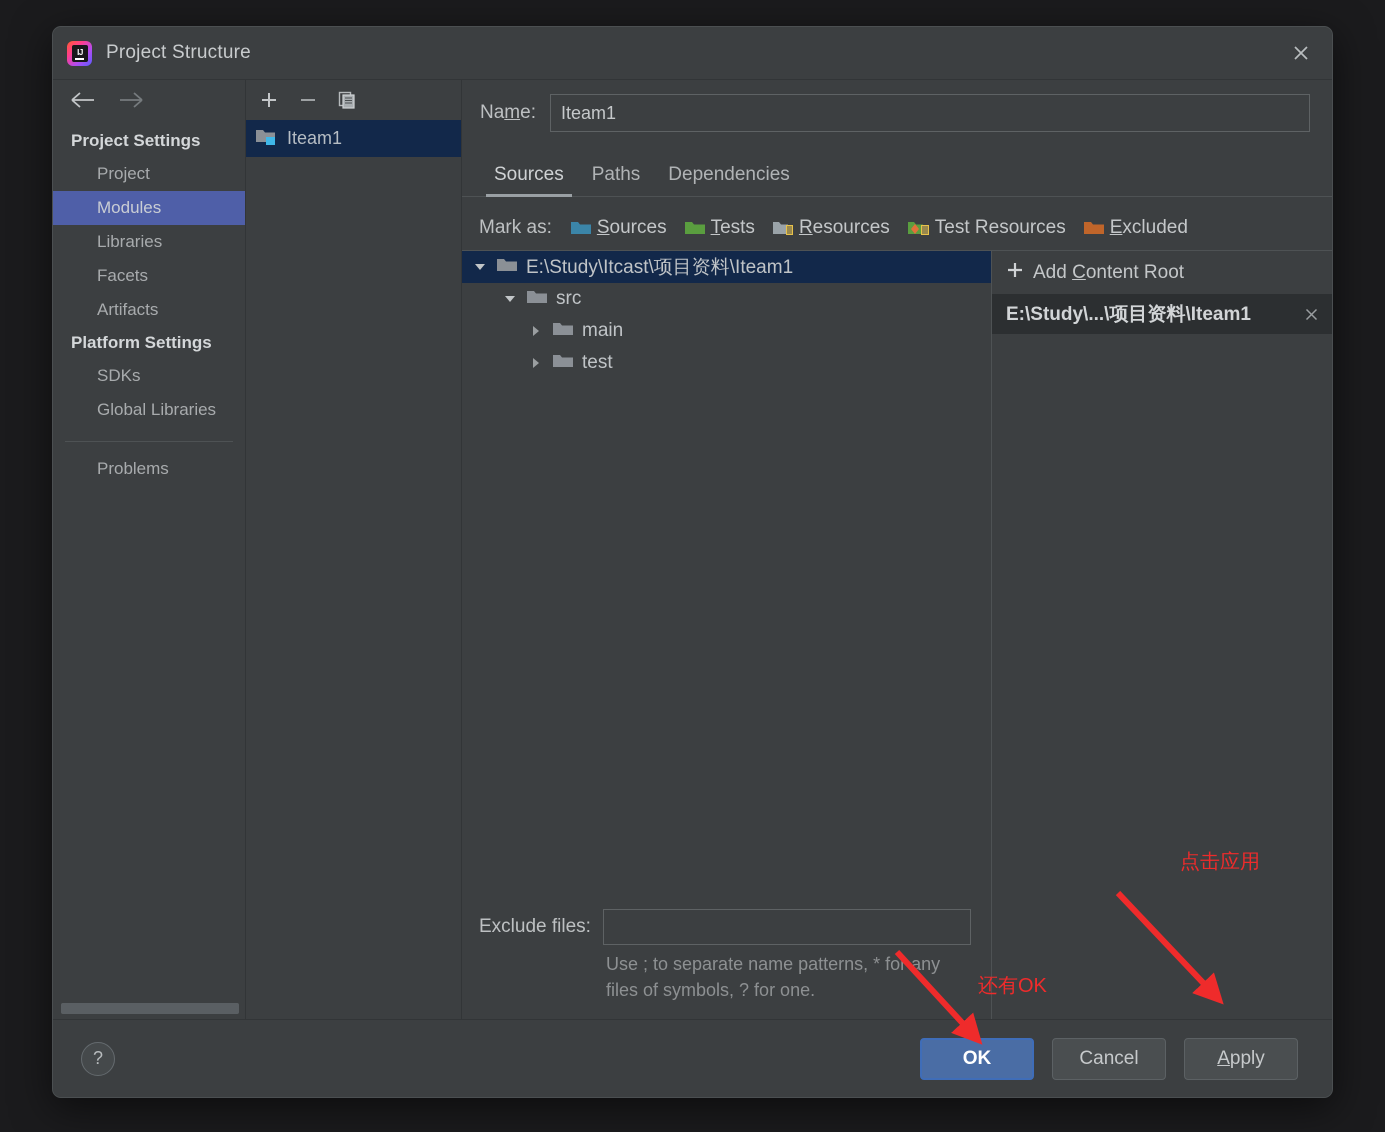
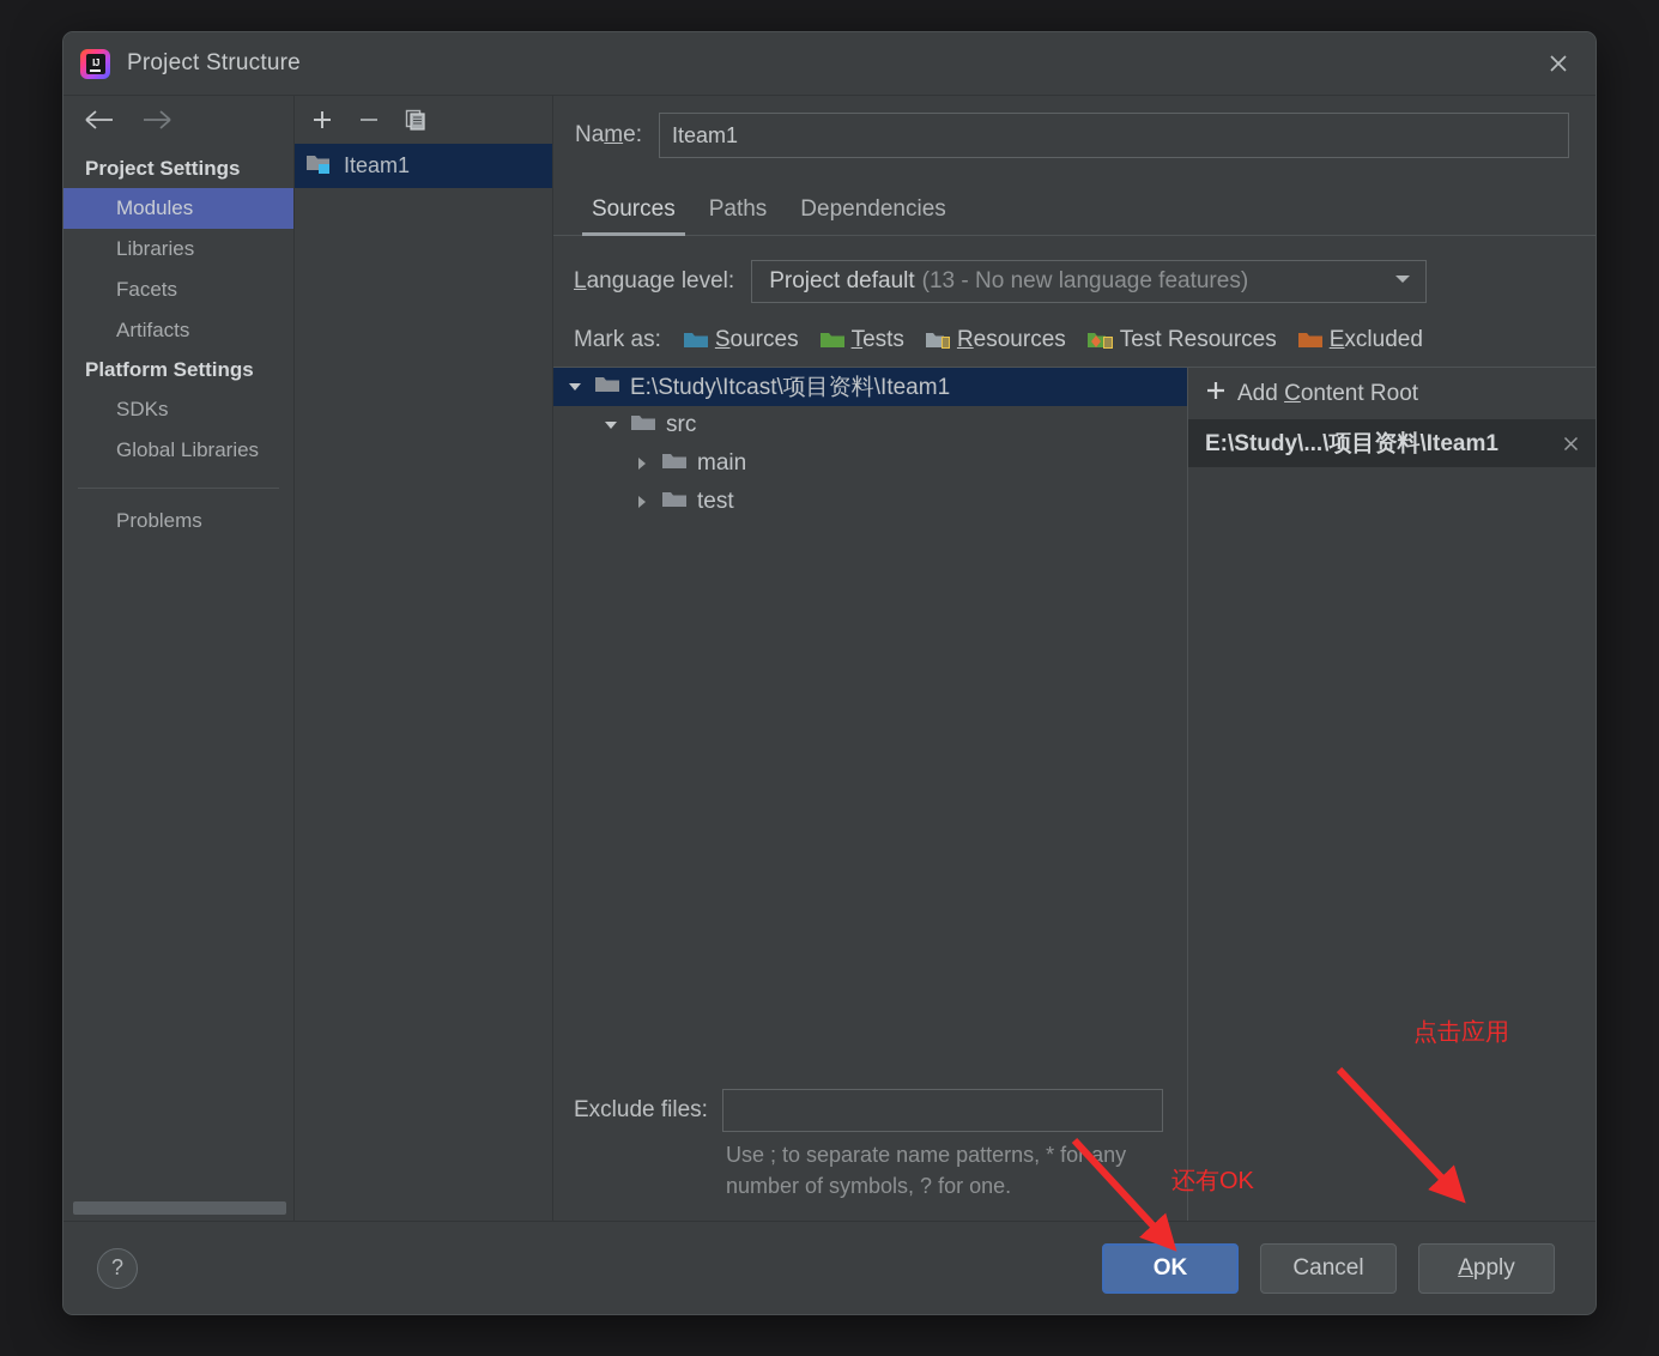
  IJ
  Project Structure
  Project Settings
- Project
  Modules
  Libraries
  Facets
  Artifacts
  Platform Settings
  SDKs
  Global Libraries
  Problems
  Iteam1
  Name:
  Iteam1
  Sources
  Paths
  Dependencies
+ Language level:
+ Project default
+ (13 - No new language features)
  Mark as:
  Sources
  Tests
  Resources
  Test Resources
  Excluded
  E:\Study\Itcast\项目资料\Iteam1
  src
  main
  test
  Exclude files:
- Use ; to separate name patterns, * for any files of symbols, ? for one.
+ Use ; to separate name patterns, * for any number of symbols, ? for one.
  Add Content Root
  E:\Study\...\项目资料\Iteam1
  ?
  OK
  Cancel
  A
  pply
  点击应用
  还有OK
